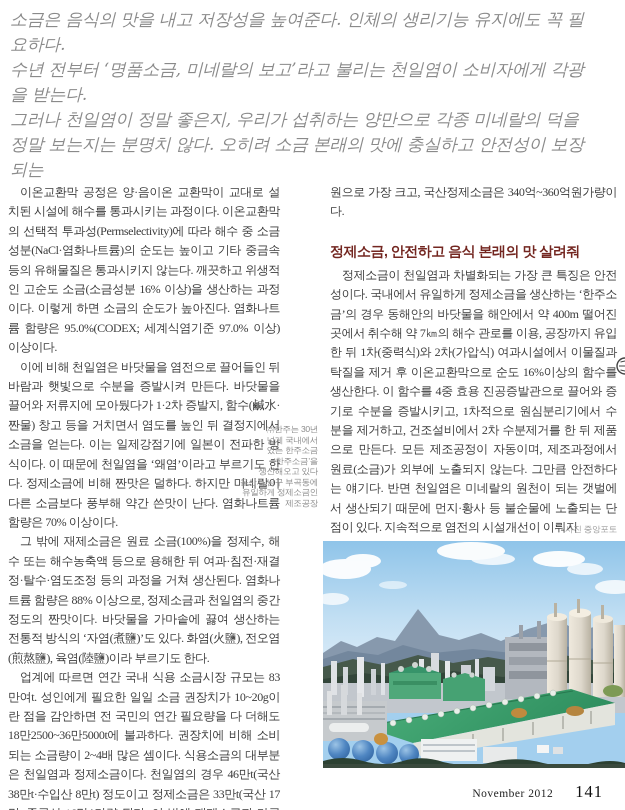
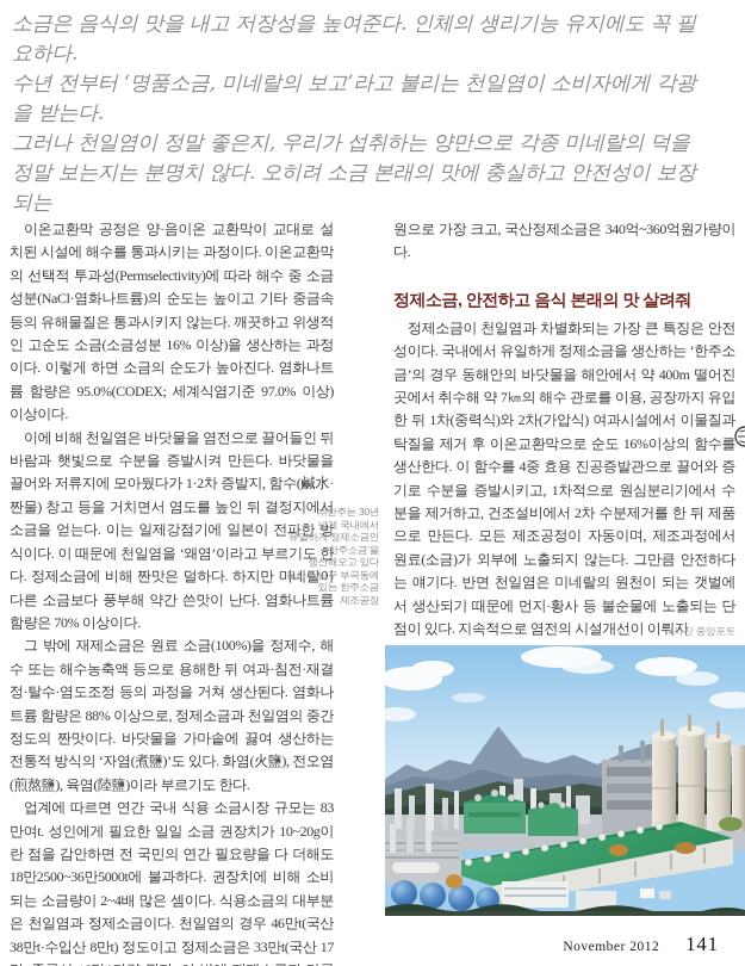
  소금은 음식의 맛을 내고 저장성을 높여준다. 인체의 생리기능 유지에도 꼭 필요하다.
  수년 전부터 ‘명품소금, 미네랄의 보고’라고 불리는 천일염이 소비자에게 각광을 받는다.
  그러나 천일염이 정말 좋은지, 우리가 섭취하는 양만으로 각종 미네랄의 덕을
  정말 보는지는 분명치 않다. 오히려 소금 본래의 맛에 충실하고 안전성이 보장되는
  이온교환막 공정은 양·음이온 교환막이 교대로 설치된 시설에 해수를 통과시키는 과정이다. 이온교환막의 선택적 투과성(Permselectivity)에 따라 해수 중 소금성분(NaCl·염화나트륨)의 순도는 높이고 기타 중금속 등의 유해물질은 통과시키지 않는다. 깨끗하고 위생적인 고순도 소금(소금성분 16% 이상)을 생산하는 과정이다. 이렇게 하면 소금의 순도가 높아진다. 염화나트륨 함량은 95.0%(CODEX; 세계식염기준 97.0% 이상) 이상이다.
  이에 비해 천일염은 바닷물을 염전으로 끌어들인 뒤 바람과 햇빛으로 수분을 증발시켜 만든다. 바닷물을 끌어와 저류지에 모아뒀다가 1·2차 증발지, 함수(鹹水·짠물) 창고 등을 거치면서 염도를 높인 뒤 결정지에서 소금을 얻는다. 이는 일제강점기에 일본이 전파한 방식이다. 이 때문에 천일염을 ‘왜염’이라고 부르기도 한다. 정제소금에 비해 짠맛은 덜하다. 하지만 미네랄이 다른 소금보다 풍부해 약간 쓴맛이 난다. 염화나트륨 함량은 70% 이상이다.
  그 밖에 재제소금은 원료 소금(100%)을 정제수, 해수 또는 해수농축액 등으로 용해한 뒤 여과·침전·재결정·탈수·염도조정 등의 과정을 거쳐 생산된다. 염화나트륨 함량은 88% 이상으로, 정제소금과 천일염의 중간 정도의 짠맛이다. 바닷물을 가마솥에 끓여 생산하는 전통적 방식의 ‘자염(煮鹽)’도 있다. 화염(火鹽), 전오염(煎熬鹽), 육염(陸鹽)이라 부르기도 한다.
  업계에 따르면 연간 국내 식용 소금시장 규모는 83만여t. 성인에게 필요한 일일 소금 권장치가 10~20g이란 점을 감안하면 전 국민의 연간 필요량을 다 더해도 18만2500~36만5000t에 불과하다. 권장치에 비해 소비되는 소금량이 2~4배 많은 셈이다. 식용소금의 대부분은 천일염과 정제소금이다. 천일염의 경우 46만t(국산 38만t·수입산 8만t) 정도이고 정제소금은 33만t(국산 17
  원으로 가장 크고, 국산정제소금은 340억~360억원가량이다.
  정제소금, 안전하고 음식 본래의 맛 살려줘
  정제소금이 천일염과 차별화되는 가장 큰 특징은 안전성이다. 국내에서 유일하게 정제소금을 생산하는 ‘한주소금’의 경우 동해안의 바닷물을 해안에서 약 400m 떨어진 곳에서 취수해 약 7㎞의 해수 관로를 이용, 공장까지 유입한 뒤 1차(중력식)와 2차(가압식) 여과시설에서 이물질과 탁질을 제거 후 이온교환막으로 순도 16%이상의 함수를 생산한다. 이 함수를 4중 효용 진공증발관으로 끌어와 증기로 수분을 증발시키고, 1차적으로 원심분리기에서 수분을 제거하고, 건조설비에서 2차 수분제거를 한 뒤 제품으로 만든다. 모든 제조공정이 자동이며, 제조과정에서 원료(소금)가 외부에 노출되지 않는다. 그만큼 안전하다는 얘기다. 반면 천일염은 미네랄의 원천이 되는 갯벌에서 생산되기 때문에 먼지·황사 등 불순물에 노출되는 단점이 있다. 지속적으로 염전의 시설개선이 이뤄지
  ㈜한주는 30년
  넘게 국내에서
- 있는 한주소금
+ 유일하게 정제소금인
  ‘한주소금’을
  생산해오고 있다
  울산시 남구 부곡동에
- 유일하게 정제소금인
+ 있는 한주소금
  제조공장
  사진 중앙포토
  November 2012 141
